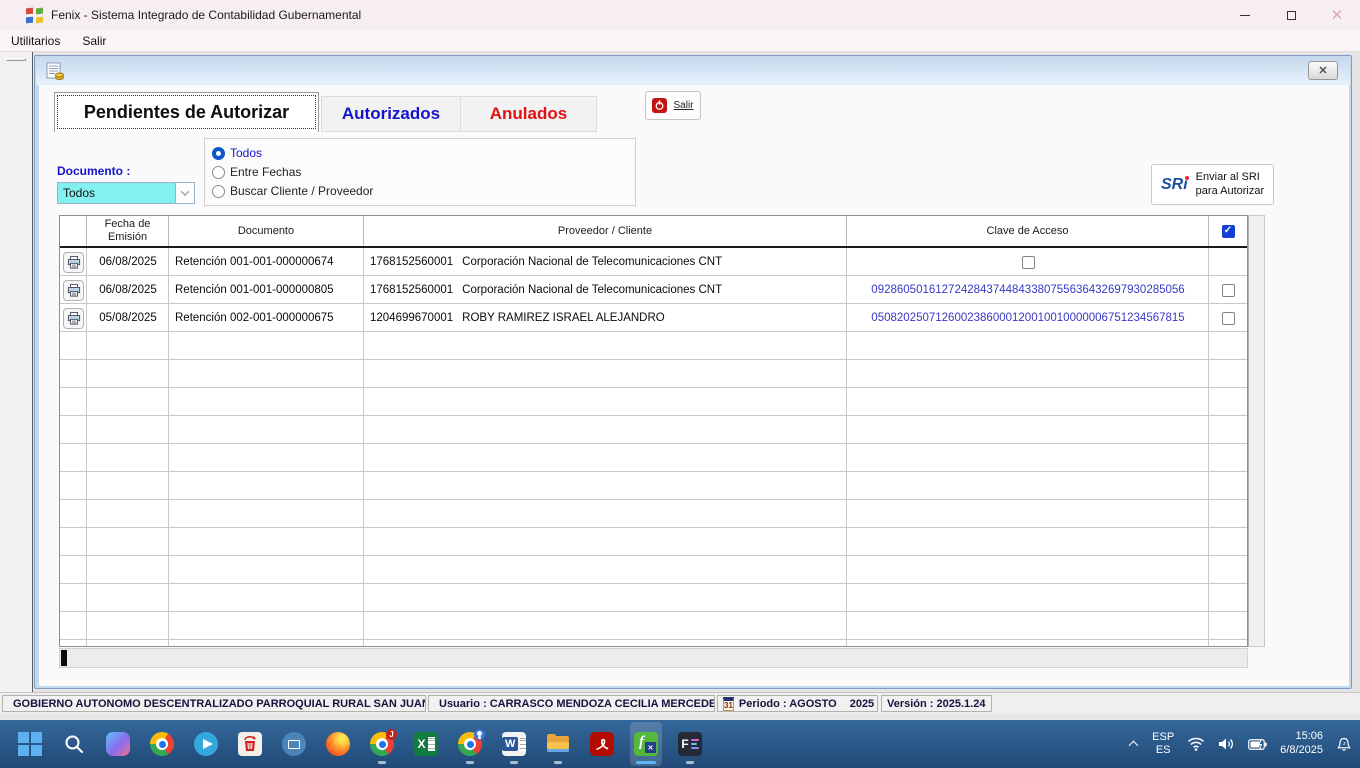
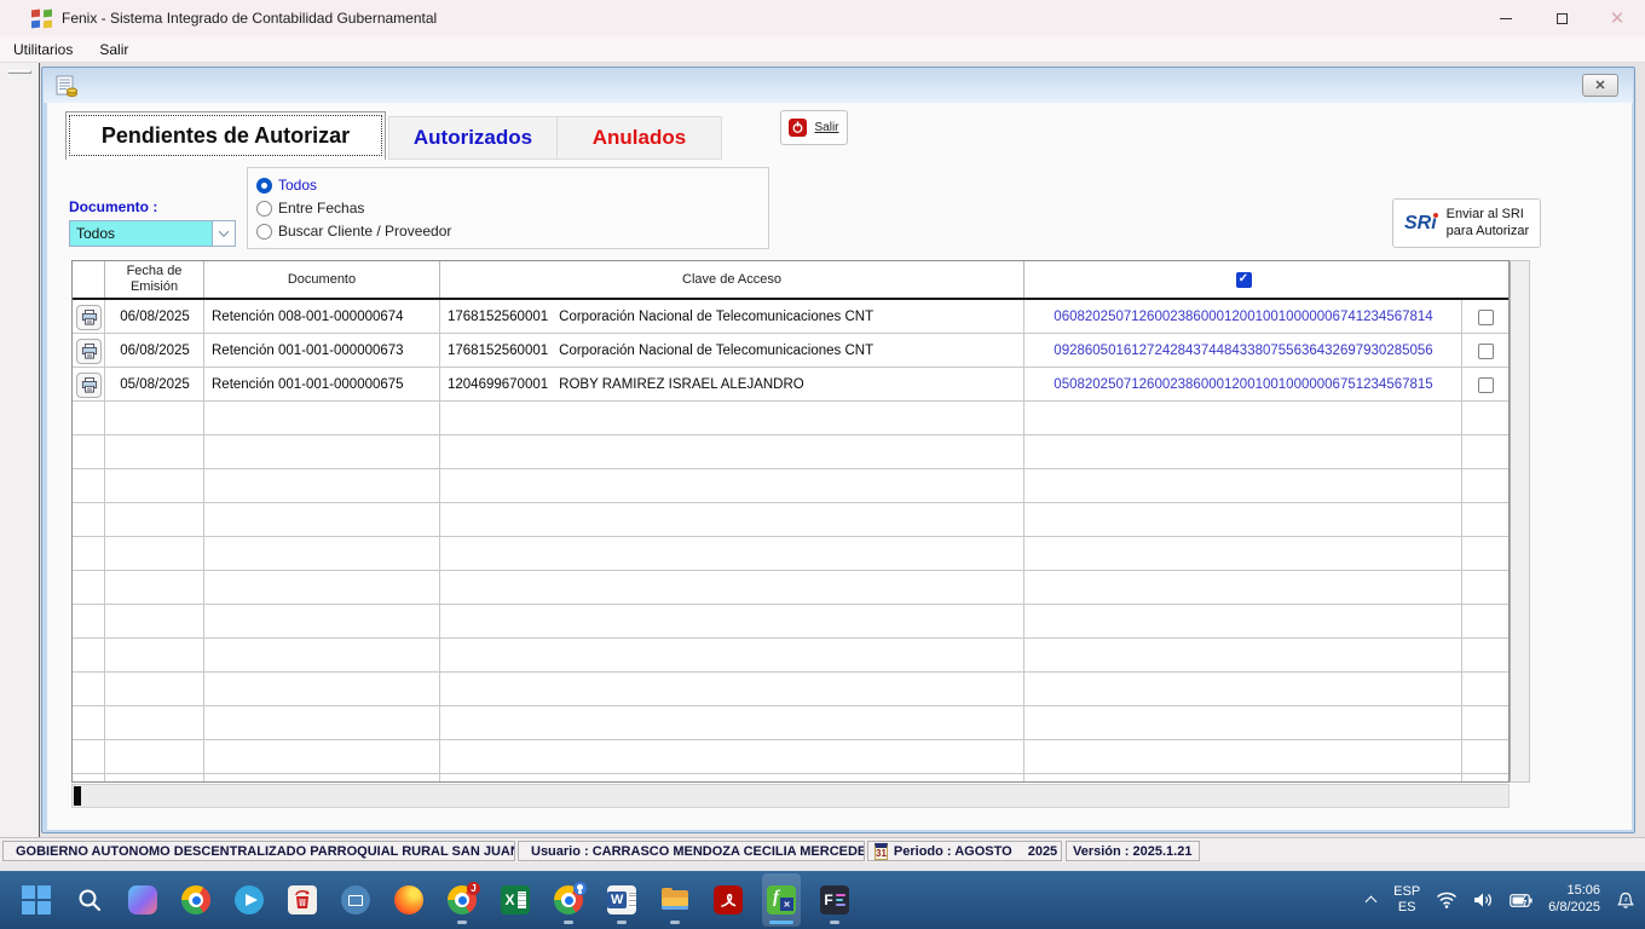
  Fenix - Sistema Integrado de Contabilidad Gubernamental
  ✕
  Utilitarios
  Salir
  ✕
  Pendientes de Autorizar
  Autorizados
  Anulados
  Salir
  Documento :
  Todos
  Todos
  Entre Fechas
  Buscar Cliente / Proveedor
  SRi
  Enviar al SRI
  para Autorizar
  Fecha de Emisión
  Documento
- Proveedor / Cliente
  Clave de Acceso
  06/08/2025
- Retención 001-001-000000674
+ Retención 008-001-000000674
  1768152560001
  Corporación Nacional de Telecomunicaciones CNT
+ 0608202507126002386000120010010000006741234567814
  06/08/2025
- Retención 001-001-000000805
+ Retención 001-001-000000673
  1768152560001
  Corporación Nacional de Telecomunicaciones CNT
  0928605016127242843744843380755636432697930285056
  05/08/2025
- Retención 002-001-000000675
+ Retención 001-001-000000675
  1204699670001
  ROBY RAMIREZ ISRAEL ALEJANDRO
  0508202507126002386000120010010000006751234567815
  GOBIERNO AUTONOMO DESCENTRALIZADO PARROQUIAL RURAL SAN JUA
  Usuario : CARRASCO MENDOZA CECILIA MERCEDE
  31
  Periodo : AGOSTO
  2025
- Versión : 2025.1.24
+ Versión : 2025.1.21
  J
  X
  W
  f
  F
  ESP
  ES
  15:06
  6/8/2025
